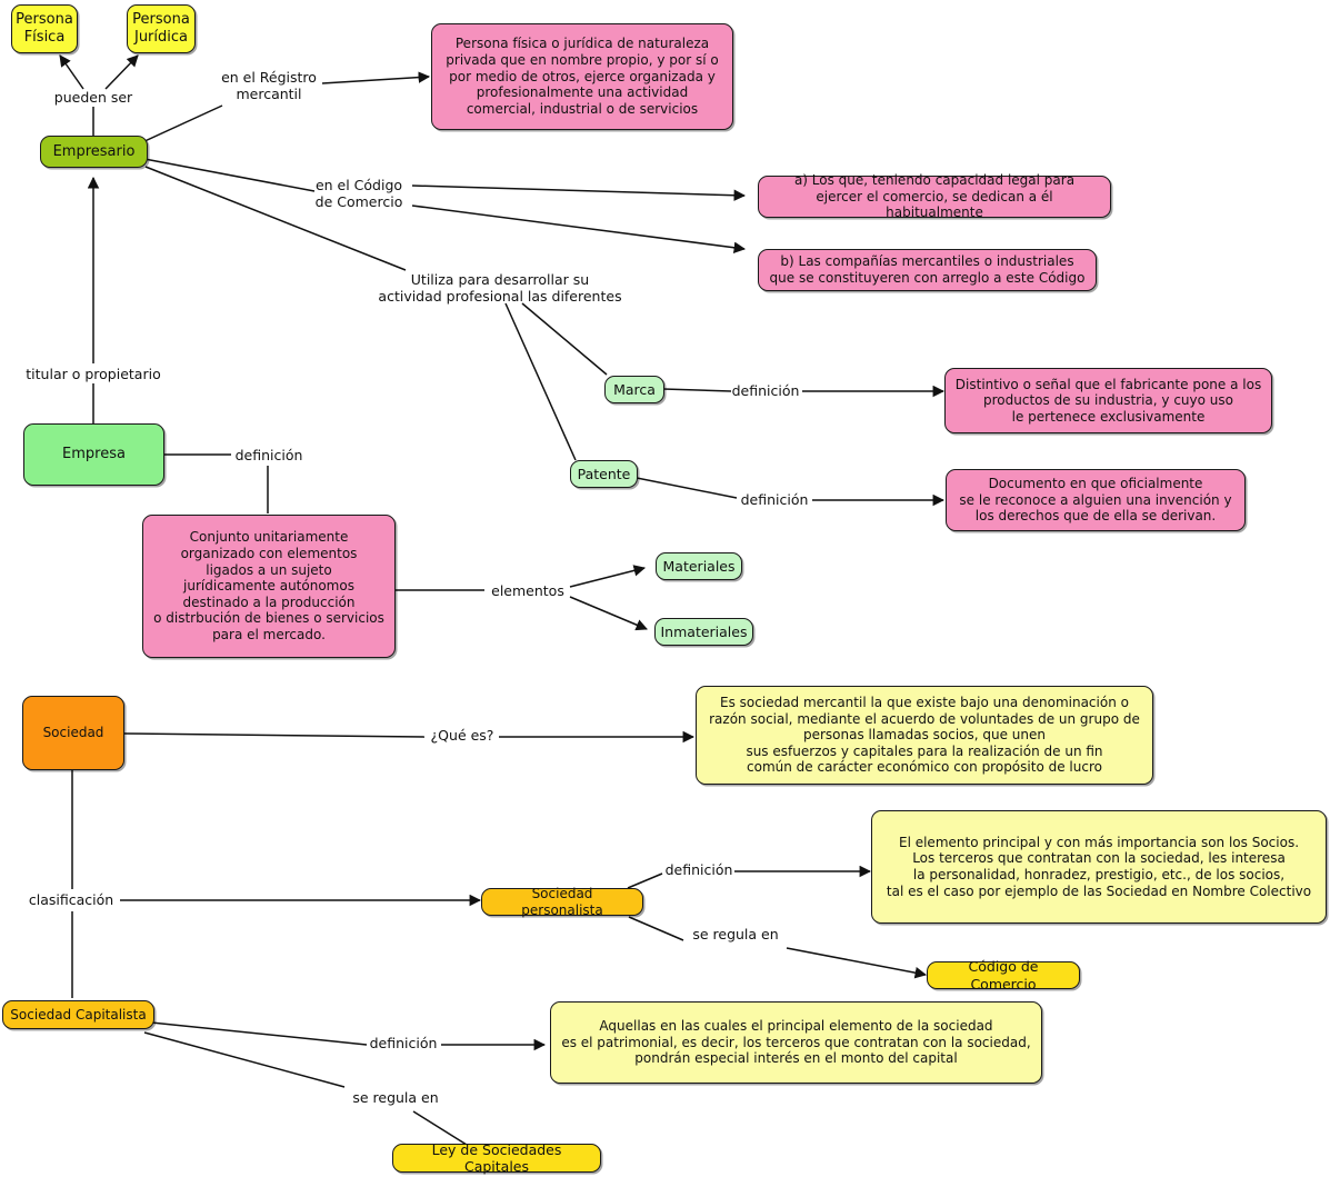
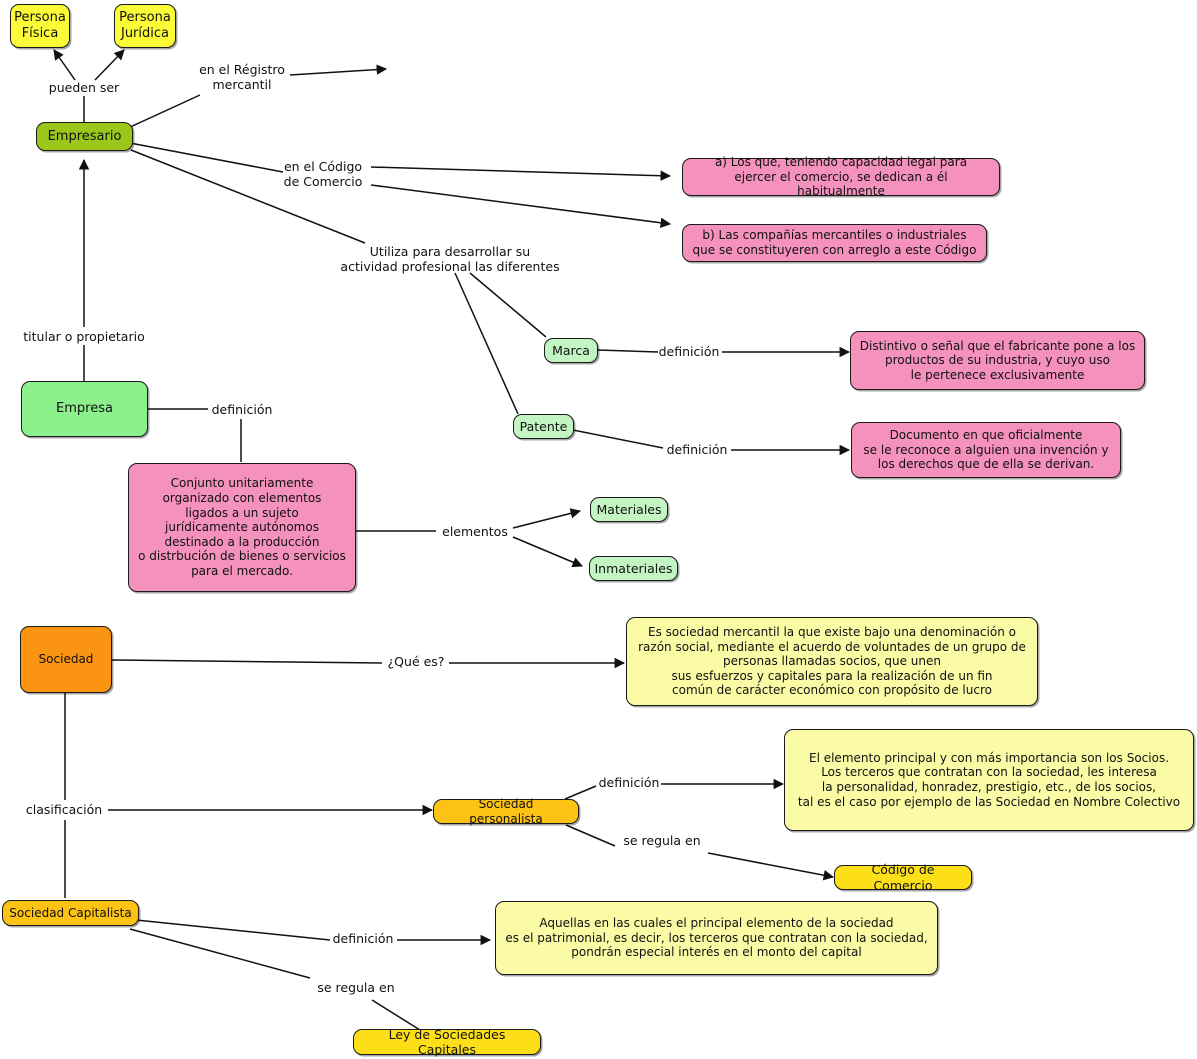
  Persona
  Física
  Persona
  Jurídica
  Empresario
- Persona física o jurídica de naturaleza
- privada que en nombre propio, y por sí o
- por medio de otros, ejerce organizada y
- profesionalmente una actividad
- comercial, industrial o de servicios
  a) Los que, teniendo capacidad legal para
  ejercer el comercio, se dedican a él habitualmente
  b) Las compañías mercantiles o industriales
  que se constituyeren con arreglo a este Código
  Marca
  Distintivo o señal que el fabricante pone a los
  productos de su industria, y cuyo uso
  le pertenece exclusivamente
  Patente
  Documento en que oficialmente
  se le reconoce a alguien una invención y
  los derechos que de ella se derivan.
  Empresa
  Conjunto unitariamente
  organizado con elementos
  ligados a un sujeto
  jurídicamente autónomos
  destinado a la producción
  o distrbución de bienes o servicios
  para el mercado.
  Materiales
  Inmateriales
  Sociedad
  Es sociedad mercantil la que existe bajo una denominación o
  razón social, mediante el acuerdo de voluntades de un grupo de
  personas llamadas socios, que unen
  sus esfuerzos y capitales para la realización de un fin
  común de carácter económico con propósito de lucro
  Sociedad personalista
  El elemento principal y con más importancia son los Socios.
  Los terceros que contratan con la sociedad, les interesa
  la personalidad, honradez, prestigio, etc., de los socios,
  tal es el caso por ejemplo de las Sociedad en Nombre Colectivo
  Código de Comercio
  Sociedad Capitalista
  Aquellas en las cuales el principal elemento de la sociedad
  es el patrimonial, es decir, los terceros que contratan con la sociedad,
  pondrán especial interés en el monto del capital
  Ley de Sociedades Capitales
  pueden ser
  en el Régistro
  mercantil
  en el Código
  de Comercio
  Utiliza para desarrollar su
  actividad profesional las diferentes
  definición
  definición
  titular o propietario
  definición
  elementos
  ¿Qué es?
  clasificación
  definición
  se regula en
  definición
  se regula en
